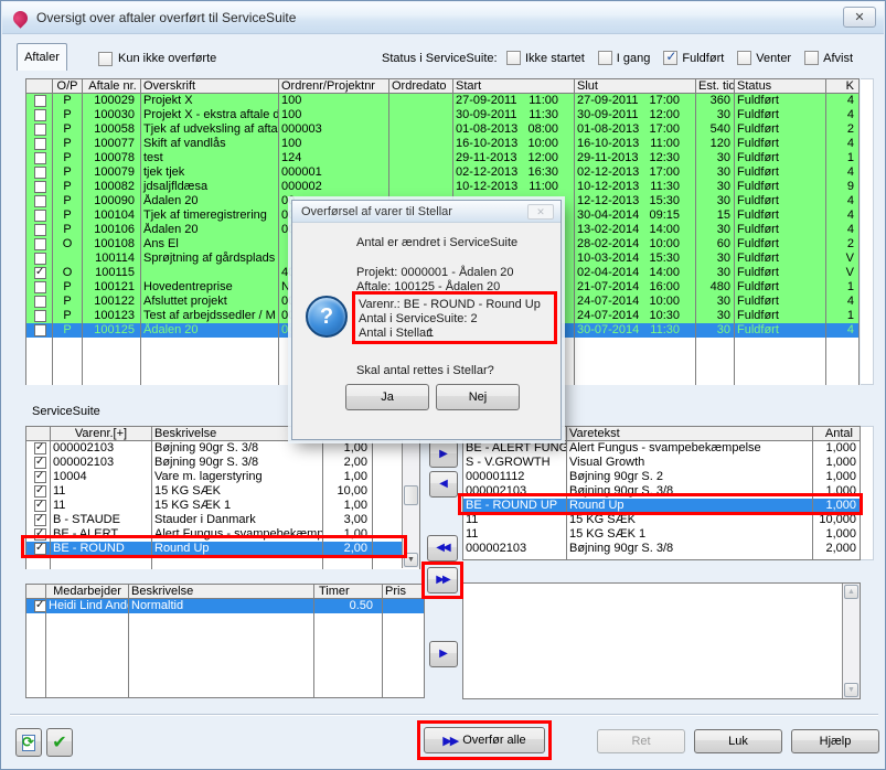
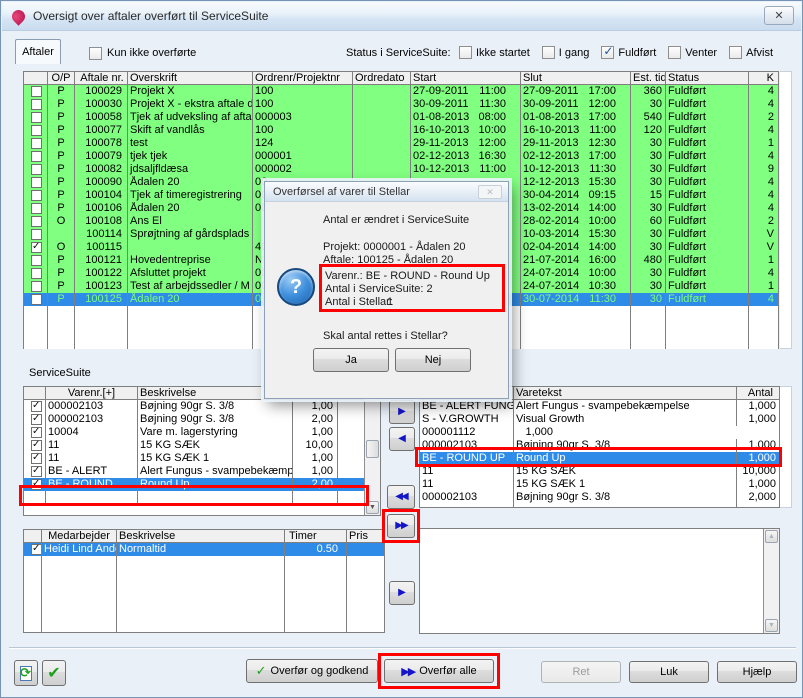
  Oversigt over aftaler overført til ServiceSuite
  ✕
  Aftaler
  Kun ikke overførte
  Status i ServiceSuite:
  Ikke startet
  I gang
  Fuldført
  Venter
  Afvist
  O/P
  Aftale nr.
  Overskrift
  Ordrenr/Projektnr
  Ordredato
  Start
  Slut
  Est. tid
  Status
  K
  P
  100029
  Projekt X
  100
  27-09-2011
  11:00
  27-09-2011
  17:00
  360
  Fuldført
  4
  P
  100030
  Projekt X - ekstra aftale d
  100
  30-09-2011
  11:30
  30-09-2011
  12:00
  30
  Fuldført
  4
  P
  100058
  Tjek af udveksling af afta
  000003
  01-08-2013
  08:00
  01-08-2013
  17:00
  540
  Fuldført
  2
  P
  100077
  Skift af vandlås
  100
  16-10-2013
  10:00
  16-10-2013
  11:00
  120
  Fuldført
  4
  P
  100078
  test
  124
  29-11-2013
  12:00
  29-11-2013
  12:30
  30
  Fuldført
  1
  P
  100079
  tjek tjek
  000001
  02-12-2013
  16:30
  02-12-2013
  17:00
  30
  Fuldført
  4
  P
  100082
  jdsaljfldæsa
  000002
  10-12-2013
  11:00
  10-12-2013
  11:30
  30
  Fuldført
  9
  P
  100090
  Ådalen 20
  12-12-2013
  15:30
  30
  Fuldført
  4
  P
  100104
  Tjek af timeregistrering
  30-04-2014
  09:15
  15
  Fuldført
  4
  P
  100106
  Ådalen 20
  13-02-2014
  14:00
  30
  Fuldført
  4
  O
  100108
  Ans El
  28-02-2014
  10:00
  60
  Fuldført
  2
  100114
  Sprøjtning af gårdsplads
  10-03-2014
  15:30
  30
  Fuldført
  V
  O
  100115
  02-04-2014
  14:00
  30
  Fuldført
  V
  P
  100121
  Hovedentreprise
  21-07-2014
  16:00
  480
  Fuldført
  1
  P
  100122
  Afsluttet projekt
  24-07-2014
  10:00
  30
  Fuldført
  4
  P
  100123
  Test af arbejdssedler / M
  24-07-2014
  10:30
  30
  Fuldført
  1
  P
  100125
  Ådalen 20
  30-07-2014
  11:30
  30
  Fuldført
  4
  ServiceSuite
  Varenr.[+]
  Beskrivelse
  000002103
  Bøjning 90gr S. 3/8
  1,00
  000002103
  Bøjning 90gr S. 3/8
  2,00
  10004
  Vare m. lagerstyring
  1,00
  11
  15 KG SÆK
  10,00
  11
  15 KG SÆK 1
  1,00
- B - STAUDE
- Stauder i Danmark
- 3,00
  BE - ALERT
  Alert Fungus - svampebekæmp
  1,00
  BE - ROUND
  Round Up
  2,00
  Varetekst
  Antal
  BE - ALERT FUNG
  Alert Fungus - svampebekæmpelse
  1,000
  S - V.GROWTH
  Visual Growth
  1,000
  000001112
- Bøjning 90gr S. 2
  1,000
  000002103
  Bøjning 90gr S. 3/8
  1,000
  BE - ROUND UP
  Round Up
  1,000
  11
  15 KG SÆK
  10,000
  11
  15 KG SÆK 1
  1,000
  000002103
  Bøjning 90gr S. 3/8
  2,000
  ▶
  ◀
  ◀◀
  ▶▶
  ▶
  Medarbejder
  Beskrivelse
  Timer
  Pris
  Heidi Lind And
  Normaltid
  0.50
  ⟳
  ✔
+ ✓
+ Overfør og godkend
  ▶▶
  Overfør alle
  Ret
  Luk
  Hjælp
  Overførsel af varer til Stellar
  ✕
  ?
  Antal er ændret i ServiceSuite
  Projekt: 0000001 - Ådalen 20
  Aftale: 100125 - Ådalen 20
  Varenr.: BE - ROUND - Round Up
  Antal i ServiceSuite: 2
  Antal i Stellar:
  1
  Skal antal rettes i Stellar?
  Ja
  Nej
